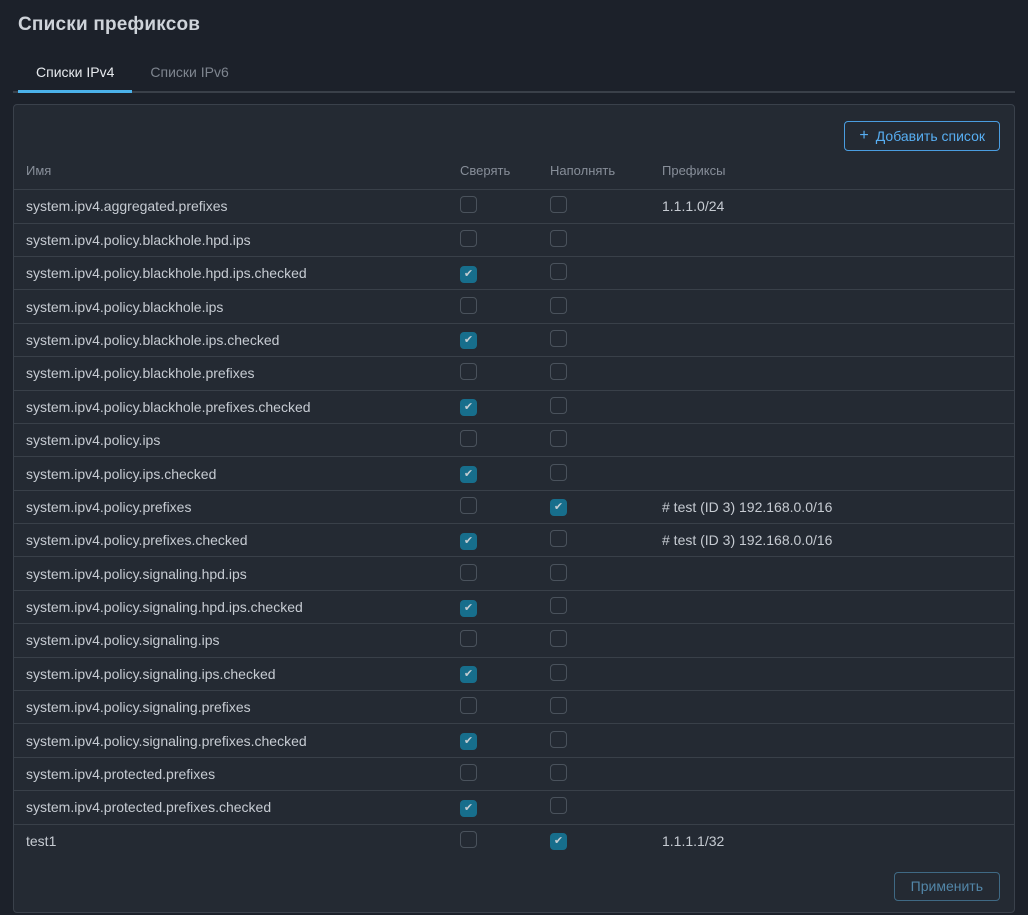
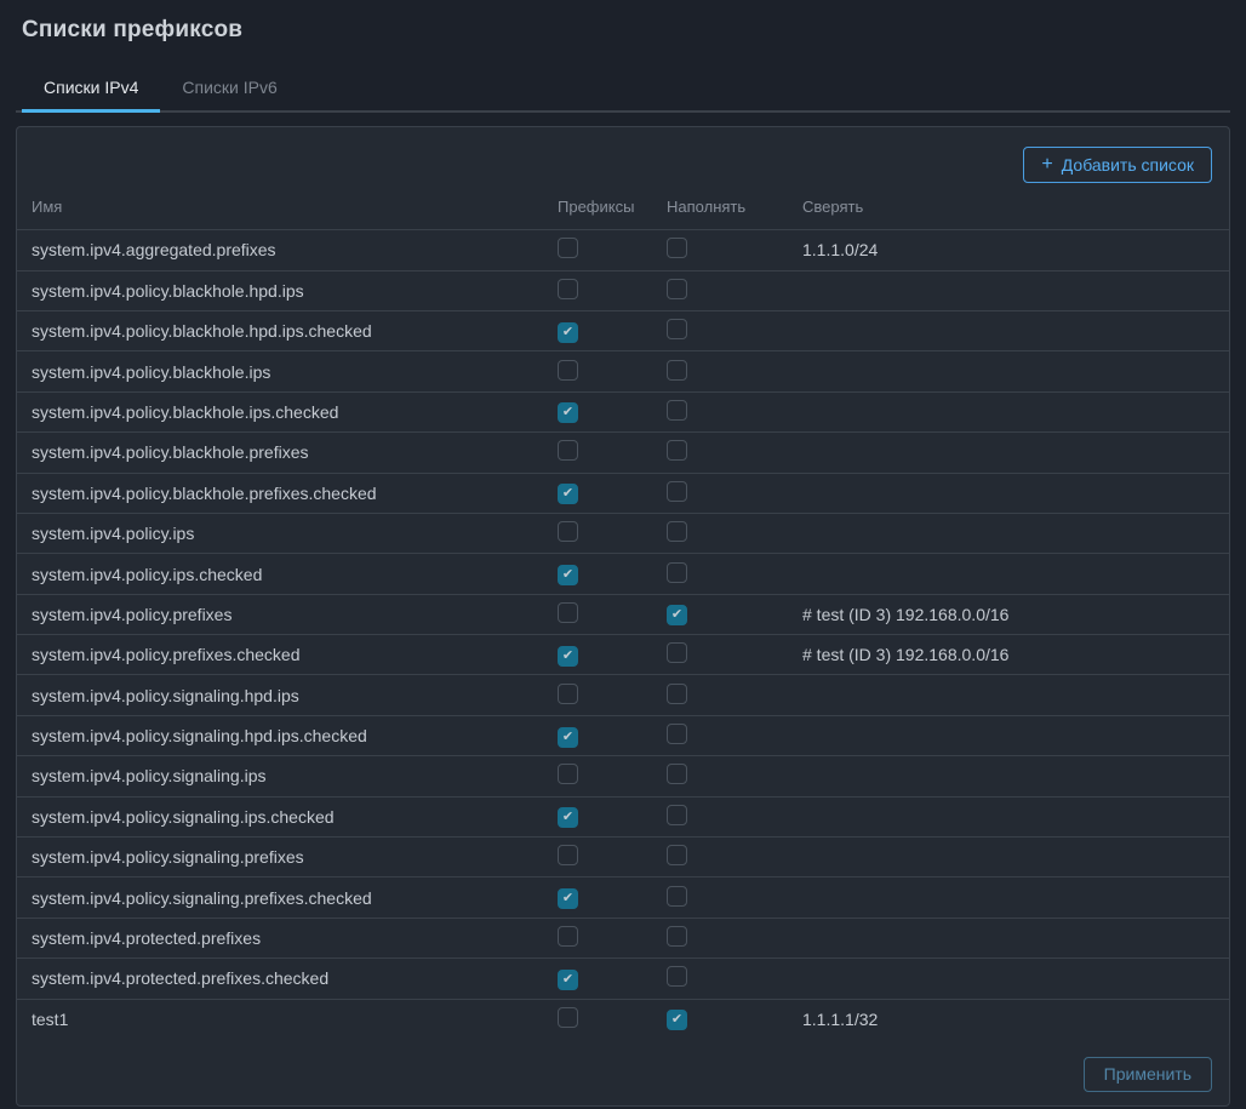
  Списки префиксов
  Списки IPv4
  Списки IPv6
  +
  Добавить список
  Имя
- Сверять
+ Префиксы
  Наполнять
- Префиксы
+ Сверять
  system.ipv4.aggregated.prefixes
  1.1.1.0/24
  system.ipv4.policy.blackhole.hpd.ips
  system.ipv4.policy.blackhole.hpd.ips.checked
  ✔
  system.ipv4.policy.blackhole.ips
  system.ipv4.policy.blackhole.ips.checked
  ✔
  system.ipv4.policy.blackhole.prefixes
  system.ipv4.policy.blackhole.prefixes.checked
  ✔
  system.ipv4.policy.ips
  system.ipv4.policy.ips.checked
  ✔
  system.ipv4.policy.prefixes
  ✔
  # test (ID 3) 192.168.0.0/16
  system.ipv4.policy.prefixes.checked
  ✔
  # test (ID 3) 192.168.0.0/16
  system.ipv4.policy.signaling.hpd.ips
  system.ipv4.policy.signaling.hpd.ips.checked
  ✔
  system.ipv4.policy.signaling.ips
  system.ipv4.policy.signaling.ips.checked
  ✔
  system.ipv4.policy.signaling.prefixes
  system.ipv4.policy.signaling.prefixes.checked
  ✔
  system.ipv4.protected.prefixes
  system.ipv4.protected.prefixes.checked
  ✔
  test1
  ✔
  1.1.1.1/32
  Применить
